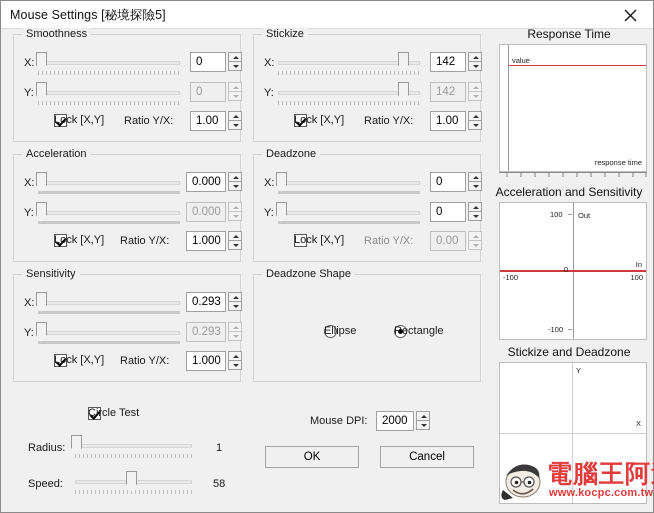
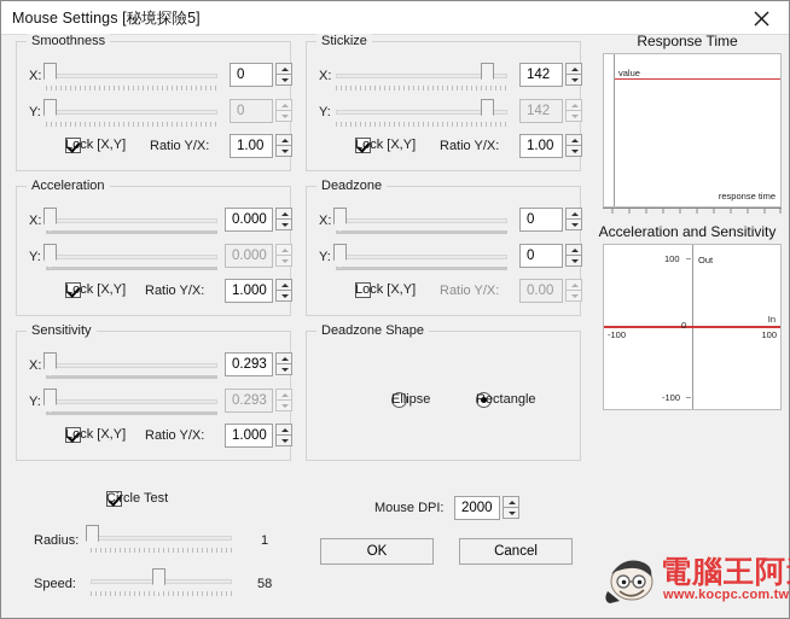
  Mouse Settings [秘境探險5]
  Smoothness
  X:
  0
  Y:
  0
  Lock [X,Y]
  Ratio Y/X:
  1.00
  Stickize
  X:
  142
  Y:
  142
  Lock [X,Y]
  Ratio Y/X:
  1.00
  Acceleration
  X:
  0.000
  Y:
  0.000
  Lock [X,Y]
  Ratio Y/X:
  1.000
  Deadzone
  X:
  0
  Y:
  0
  Lock [X,Y]
  Ratio Y/X:
  0.00
  Sensitivity
  X:
  0.293
  Y:
  0.293
  Lock [X,Y]
  Ratio Y/X:
  1.000
  Deadzone Shape
  Ellipse
  Rectangle
  Circle Test
  Radius:
  1
  Speed:
  58
  Mouse DPI:
  2000
  OK
  Cancel
  Response Time
  value
  response time
  Acceleration and Sensitivity
  100
  -100
  -100
  100
  0
  Out
  In
- Stickize and Deadzone
- Y
- X
  電腦王阿
  www.kocpc.com.tw
